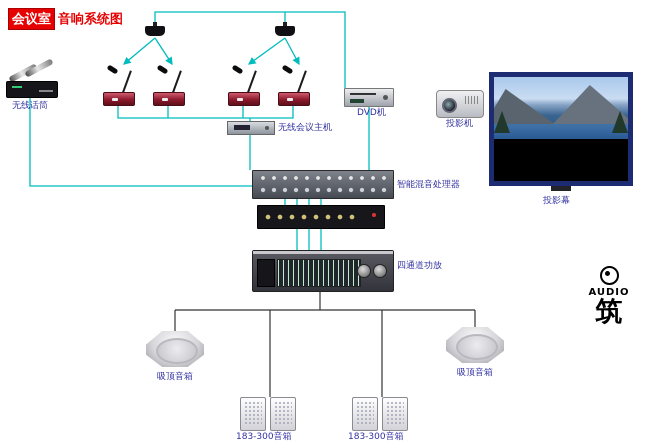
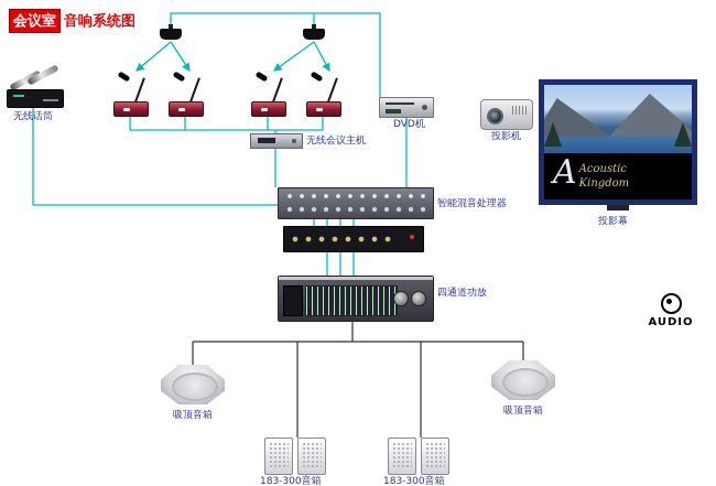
  会议室
  音响系统图
  无线话筒
  无线会议主机
  DVD机
  投影机
+ A
+ Acoustic
+ Kingdom
  投影幕
  智能混音处理器
  四通道功放
  吸顶音箱
  吸顶音箱
  183-300音箱
  183-300音箱
  AUDIO
- 筑
